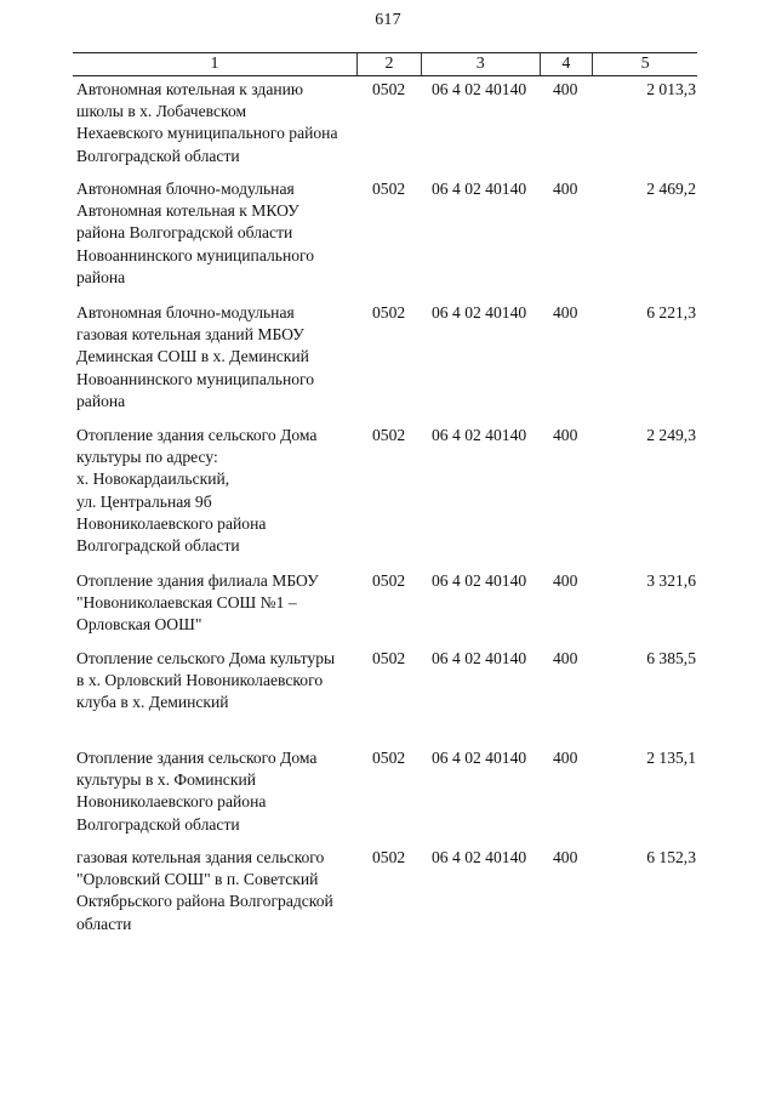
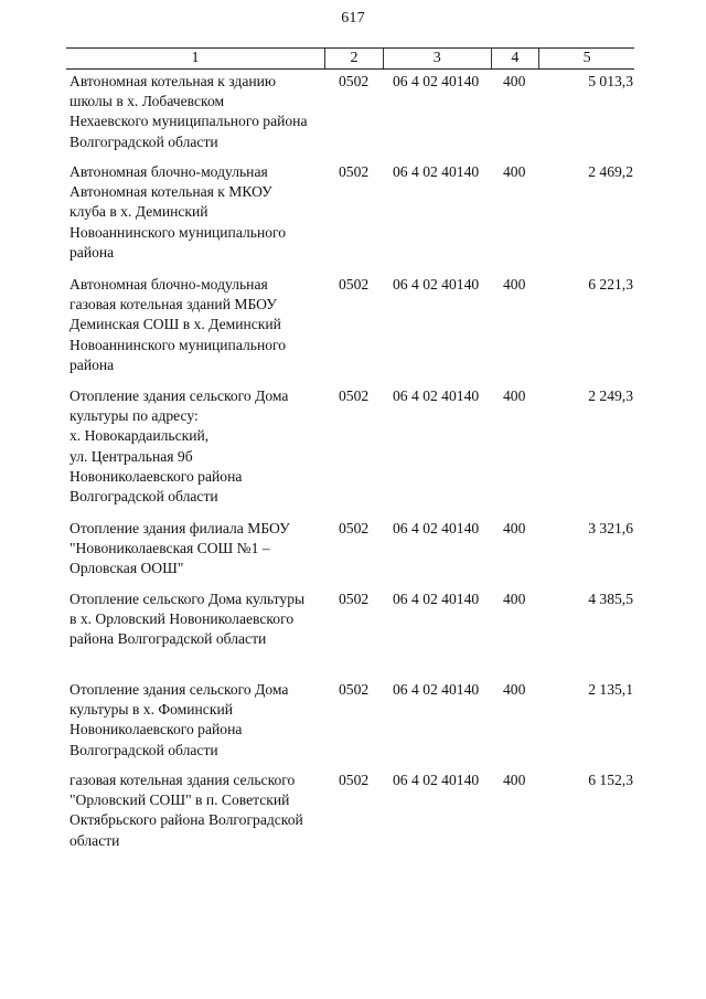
  617
  1
  2
  3
  4
  5
  Автономная котельная к зданию
  школы в х. Лобачевском
  Нехаевского муниципального района
  Волгоградской области
  0502
  06 4 02 40140
  400
- 2 013,3
+ 5 013,3
  Автономная блочно-модульная
  Автономная котельная к МКОУ
- района Волгоградской области
+ клуба в х. Деминский
  Новоаннинского муниципального
  района
  0502
  06 4 02 40140
  400
  2 469,2
  Автономная блочно-модульная
  газовая котельная зданий МБОУ
  Деминская СОШ в х. Деминский
  Новоаннинского муниципального
  района
  0502
  06 4 02 40140
  400
  6 221,3
  Отопление здания сельского Дома
  культуры по адресу:
  х. Новокардаильский,
  ул. Центральная 9б
  Новониколаевского района
  Волгоградской области
  0502
  06 4 02 40140
  400
  2 249,3
  Отопление здания филиала МБОУ
  "Новониколаевская СОШ №1 –
  Орловская ООШ"
  0502
  06 4 02 40140
  400
  3 321,6
  Отопление сельского Дома культуры
  в х. Орловский Новониколаевского
- клуба в х. Деминский
+ района Волгоградской области
  0502
  06 4 02 40140
  400
- 6 385,5
+ 4 385,5
  Отопление здания сельского Дома
  культуры в х. Фоминский
  Новониколаевского района
  Волгоградской области
  0502
  06 4 02 40140
  400
  2 135,1
  газовая котельная здания сельского
  "Орловский СОШ" в п. Советский
  Октябрьского района Волгоградской
  области
  0502
  06 4 02 40140
  400
  6 152,3
